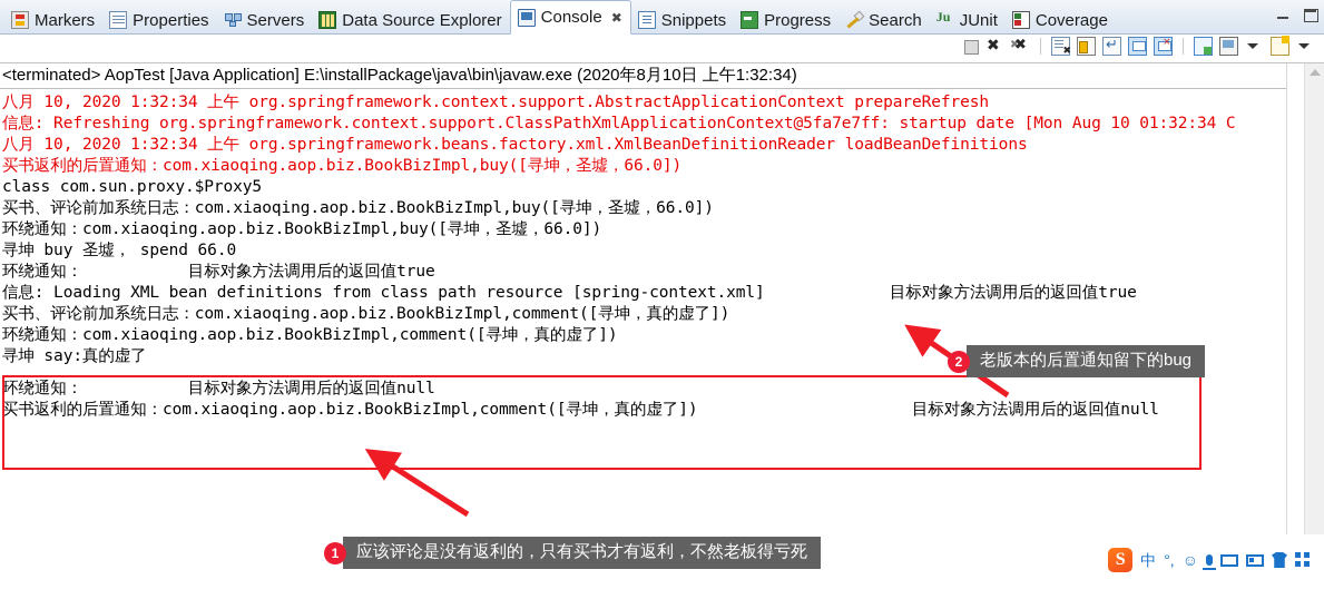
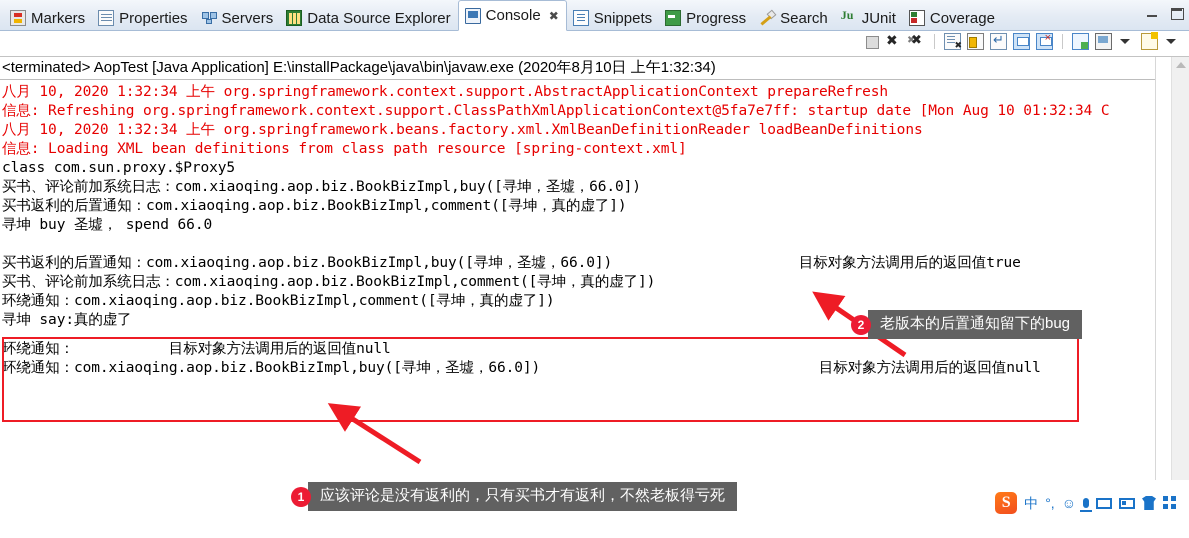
  Markers
  Properties
  Servers
  Data Source Explorer
  Console
  ✖
  Snippets
  Progress
  Search
  JUnit
  Coverage
  <terminated> AopTest [Java Application] E:\installPackage\java\bin\javaw.exe (2020年8月10日 上午1:32:34)
  八月 10, 2020 1:32:34 上午 org.springframework.context.support.AbstractApplicationContext prepareRefresh
  信息: Refreshing org.springframework.context.support.ClassPathXmlApplicationContext@5fa7e7ff: startup date [Mon Aug 10 01:32:34 C
  八月 10, 2020 1:32:34 上午 org.springframework.beans.factory.xml.XmlBeanDefinitionReader loadBeanDefinitions
- 买书返利的后置通知：com.xiaoqing.aop.biz.BookBizImpl,buy([寻坤，圣墟，66.0])
+ 信息: Loading XML bean definitions from class path resource [spring-context.xml]
  class com.sun.proxy.$Proxy5
  买书、评论前加系统日志：com.xiaoqing.aop.biz.BookBizImpl,buy([寻坤，圣墟，66.0])
- 环绕通知：com.xiaoqing.aop.biz.BookBizImpl,buy([寻坤，圣墟，66.0])
+ 买书返利的后置通知：com.xiaoqing.aop.biz.BookBizImpl,comment([寻坤，真的虚了])
  寻坤 buy 圣墟， spend 66.0
- 环绕通知： 目标对象方法调用后的返回值true
- 信息: Loading XML bean definitions from class path resource [spring-context.xml]
+ 买书返利的后置通知：com.xiaoqing.aop.biz.BookBizImpl,buy([寻坤，圣墟，66.0])
  买书、评论前加系统日志：com.xiaoqing.aop.biz.BookBizImpl,comment([寻坤，真的虚了])
  环绕通知：com.xiaoqing.aop.biz.BookBizImpl,comment([寻坤，真的虚了])
  寻坤 say:真的虚了
  环绕通知： 目标对象方法调用后的返回值null
- 买书返利的后置通知：com.xiaoqing.aop.biz.BookBizImpl,comment([寻坤，真的虚了])
+ 环绕通知：com.xiaoqing.aop.biz.BookBizImpl,buy([寻坤，圣墟，66.0])
  目标对象方法调用后的返回值true
  目标对象方法调用后的返回值null
  2
  老版本的后置通知留下的bug
  1
  应该评论是没有返利的，只有买书才有返利，不然老板得亏死
  S
  中
  °,
  ☺
